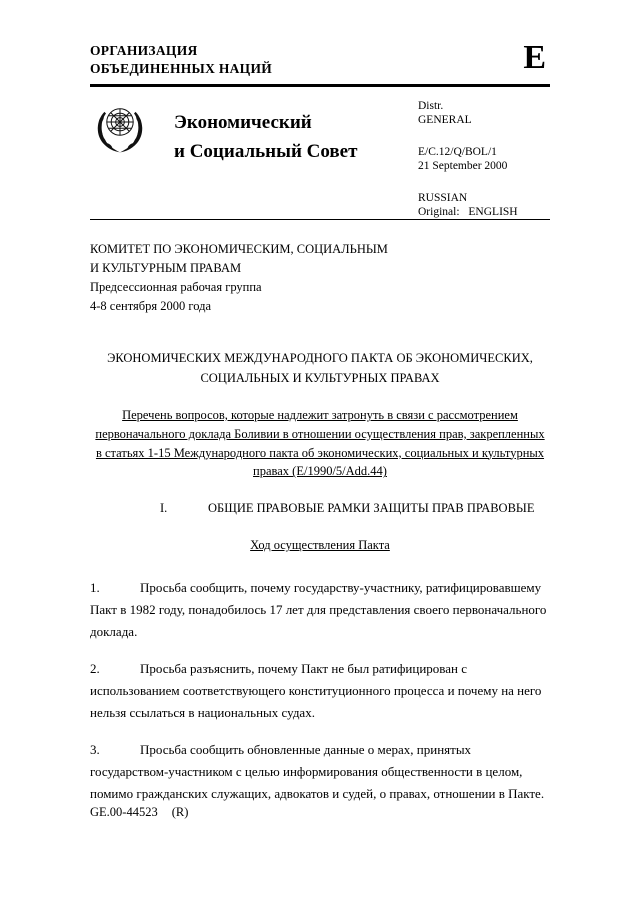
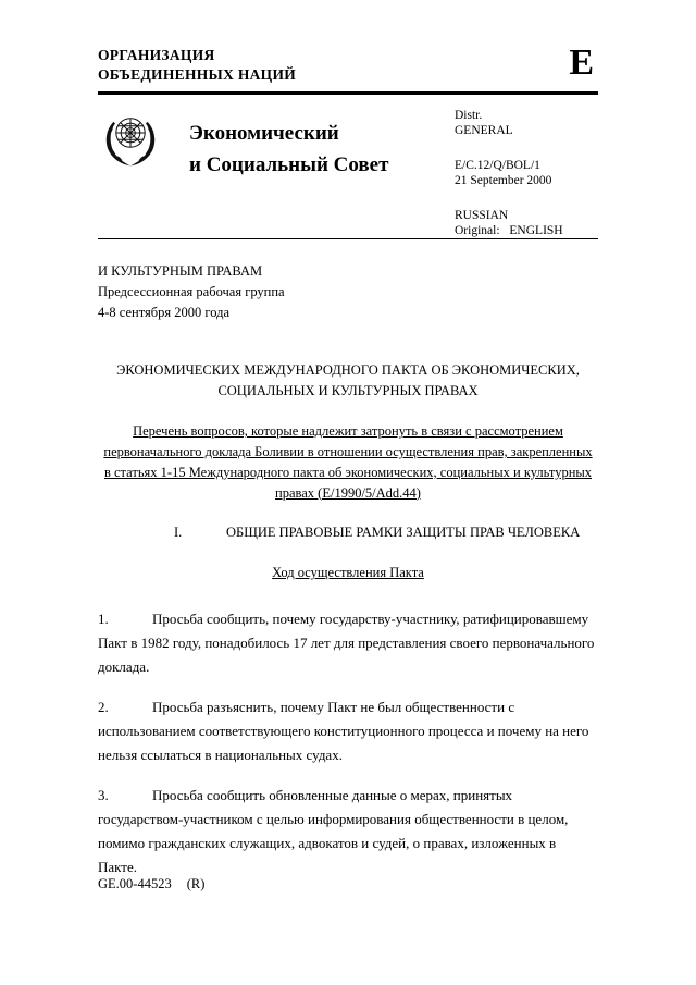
  ОРГАНИЗАЦИЯ
  ОБЪЕДИНЕННЫХ НАЦИЙ
  E
  Экономический
  и Социальный Совет
  Distr.
  GENERAL
  E/C.12/Q/BOL/1
  21 September 2000
  RUSSIAN
  Original: ENGLISH
- КОМИТЕТ ПО ЭКОНОМИЧЕСКИМ, СОЦИАЛЬНЫМ
  И КУЛЬТУРНЫМ ПРАВАМ
  Предсессионная рабочая группа
  4-8 сентября 2000 года
  ЭКОНОМИЧЕСКИХ МЕЖДУНАРОДНОГО ПАКТА ОБ ЭКОНОМИЧЕСКИХ,
  СОЦИАЛЬНЫХ И КУЛЬТУРНЫХ ПРАВАХ
  Перечень вопросов, которые надлежит затронуть в связи с рассмотрением первоначального доклада Боливии в отношении осуществления прав, закрепленных в статьях 1-15 Международного пакта об экономических, социальных и культурных правах (E/1990/5/Add.44)
- I. ОБЩИЕ ПРАВОВЫЕ РАМКИ ЗАЩИТЫ ПРАВ ПРАВОВЫЕ
+ I. ОБЩИЕ ПРАВОВЫЕ РАМКИ ЗАЩИТЫ ПРАВ ЧЕЛОВЕКА
  Ход осуществления Пакта
  1. Просьба сообщить, почему государству-участнику, ратифицировавшему Пакт в 1982 году, понадобилось 17 лет для представления своего первоначального доклада.
- 2. Просьба разъяснить, почему Пакт не был ратифицирован с использованием соответствующего конституционного процесса и почему на него нельзя ссылаться в национальных судах.
+ 2. Просьба разъяснить, почему Пакт не был общественности с использованием соответствующего конституционного процесса и почему на него нельзя ссылаться в национальных судах.
- 3. Просьба сообщить обновленные данные о мерах, принятых государством-участником с целью информирования общественности в целом, помимо гражданских служащих, адвокатов и судей, о правах, отношении в Пакте.
+ 3. Просьба сообщить обновленные данные о мерах, принятых государством-участником с целью информирования общественности в целом, помимо гражданских служащих, адвокатов и судей, о правах, изложенных в Пакте.
  GE.00-44523 (R)
